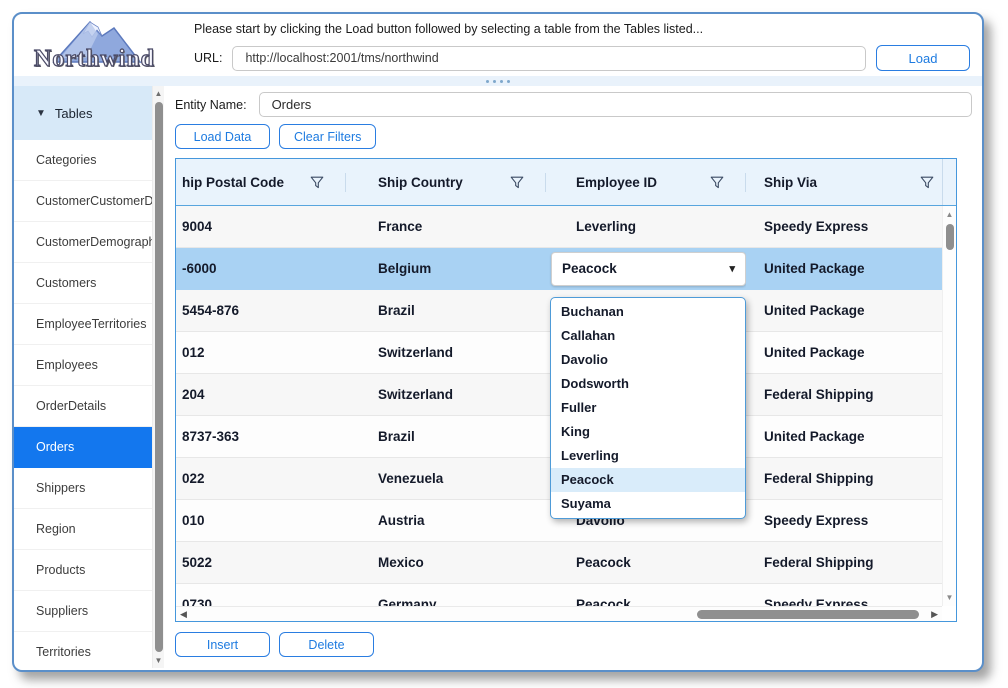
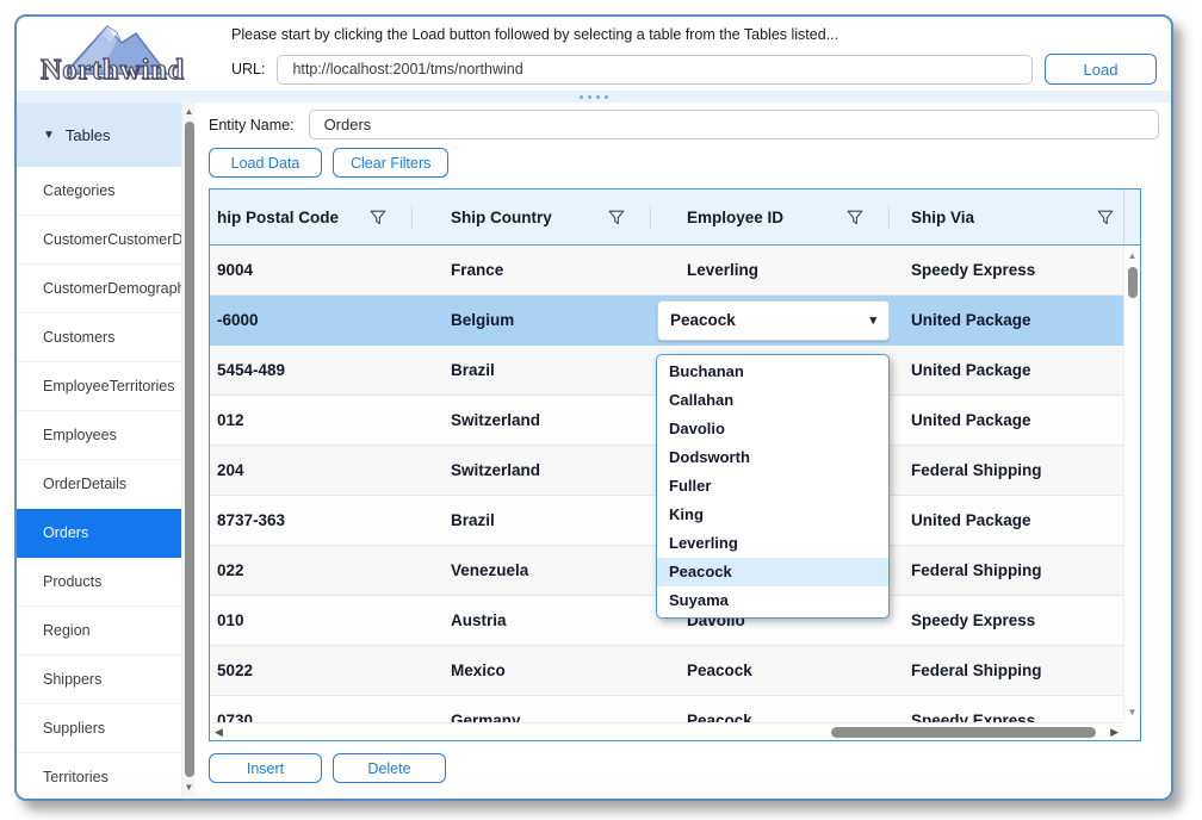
  Northwind
  Please start by clicking the Load button followed by selecting a table from the Tables listed...
  URL:
  http://localhost:2001/tms/northwind
  Load
  ▼
  Tables
  Categories
  CustomerCustomerD
  CustomerDemograp
  Customers
  EmployeeTerritories
  Employees
  OrderDetails
  Orders
- Shippers
+ Products
  Region
- Products
+ Shippers
  Suppliers
  Territories
  ▲
  ▼
  Entity Name:
  Orders
  Load Data
  Clear Filters
  hip Postal Code
  Ship Country
  Employee ID
  Ship Via
  9004
  France
  Leverling
  Speedy Express
  -6000
  Belgium
  Peacock
  ▾
  United Package
- 5454-876
+ 5454-489
  Brazil
  United Package
  012
  Switzerland
  United Package
  204
  Switzerland
  Federal Shipping
  8737-363
  Brazil
  United Package
  022
  Venezuela
  Federal Shipping
  010
  Austria
  Davolio
  Speedy Express
  5022
  Mexico
  Peacock
  Federal Shipping
  0730
  Germany
  Peacock
  Speedy Express
  Buchanan
  Callahan
  Davolio
  Dodsworth
  Fuller
  King
  Leverling
  Peacock
  Suyama
  ▲
  ▼
  ◀
  ▶
  Insert
  Delete
